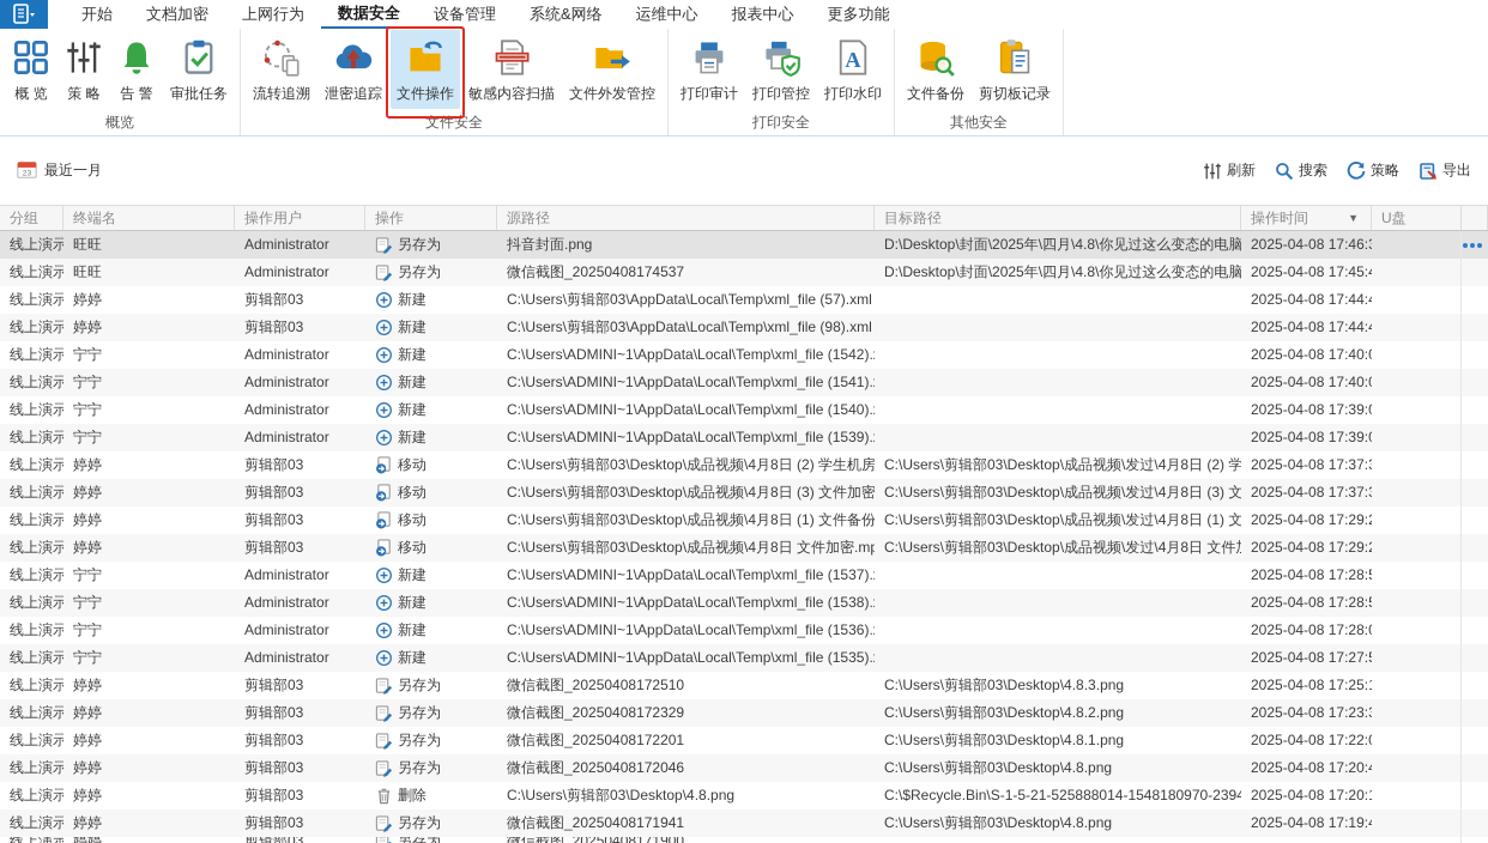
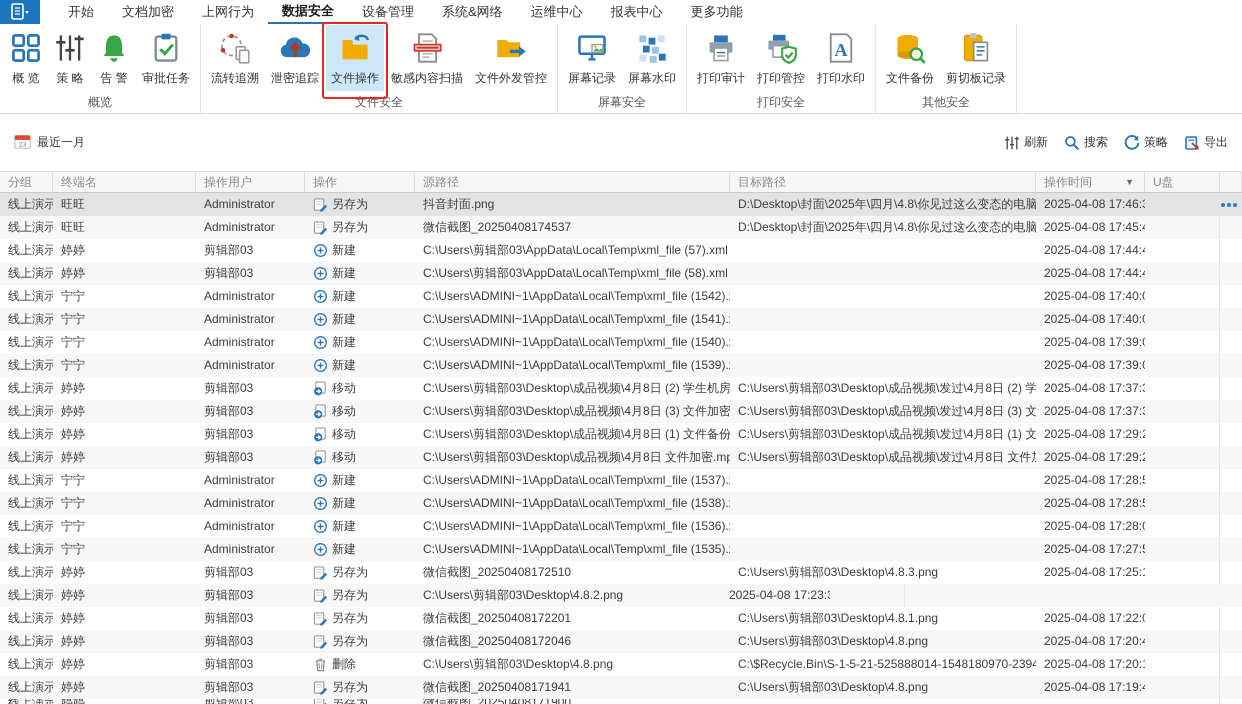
  开始
  文档加密
  上网行为
  数据安全
  设备管理
  系统&网络
  运维中心
  报表中心
  更多功能
  概 览
  策 略
  告 警
  审批任务
  概览
  流转追溯
  泄密追踪
  文件操作
  敏感内容扫描
  文件外发管控
  文件安全
+ 屏幕记录
+ 屏幕水印
+ 屏幕安全
  打印审计
  打印管控
  A
  打印水印
  打印安全
  文件备份
  剪切板记录
  其他安全
  最近一月
  刷新
  搜索
  策略
  导出
  分组
  终端名
  操作用户
  操作
  源路径
  目标路径
  操作时间
  ▼
  U盘
  线上演示
  旺旺
  Administrator
  另存为
  抖音封面.png
  D:\Desktop\封面\2025年\四月\4.8\你见过这么变态的电脑
  2025-04-08 17:46:
  线上演示
  旺旺
  Administrator
  另存为
  微信截图_20250408174537
  D:\Desktop\封面\2025年\四月\4.8\你见过这么变态的电脑
  2025-04-08 17:45:
  线上演示
  婷婷
  剪辑部03
  新建
  C:\Users\剪辑部03\AppData\Local\Temp\xml_file (57).xml
  2025-04-08 17:44:
  线上演示
  婷婷
  剪辑部03
  新建
- C:\Users\剪辑部03\AppData\Local\Temp\xml_file (98).xml
+ C:\Users\剪辑部03\AppData\Local\Temp\xml_file (58).xml
  2025-04-08 17:44:
  线上演示
  宁宁
  Administrator
  新建
  C:\Users\ADMINI~1\AppData\Local\Temp\xml_file (1542).
  2025-04-08 17:40:
  线上演示
  宁宁
  Administrator
  新建
  C:\Users\ADMINI~1\AppData\Local\Temp\xml_file (1541).
  2025-04-08 17:40:
  线上演示
  宁宁
  Administrator
  新建
  C:\Users\ADMINI~1\AppData\Local\Temp\xml_file (1540).
  2025-04-08 17:39:
  线上演示
  宁宁
  Administrator
  新建
  C:\Users\ADMINI~1\AppData\Local\Temp\xml_file (1539).
  2025-04-08 17:39:
  线上演示
  婷婷
  剪辑部03
  移动
  C:\Users\剪辑部03\Desktop\成品视频\4月8日 (2) 学生机房
  C:\Users\剪辑部03\Desktop\成品视频\发过\4月8日 (2) 学
  2025-04-08 17:37:
  线上演示
  婷婷
  剪辑部03
  移动
  C:\Users\剪辑部03\Desktop\成品视频\4月8日 (3) 文件加密
  C:\Users\剪辑部03\Desktop\成品视频\发过\4月8日 (3) 文
  2025-04-08 17:37:
  线上演示
  婷婷
  剪辑部03
  移动
  C:\Users\剪辑部03\Desktop\成品视频\4月8日 (1) 文件备份
  C:\Users\剪辑部03\Desktop\成品视频\发过\4月8日 (1) 文
  2025-04-08 17:29:
  线上演示
  婷婷
  剪辑部03
  移动
  C:\Users\剪辑部03\Desktop\成品视频\4月8日 文件加密.mp
  C:\Users\剪辑部03\Desktop\成品视频\发过\4月8日 文件
  2025-04-08 17:29:
  线上演示
  宁宁
  Administrator
  新建
  C:\Users\ADMINI~1\AppData\Local\Temp\xml_file (1537).
  2025-04-08 17:28:
  线上演示
  宁宁
  Administrator
  新建
  C:\Users\ADMINI~1\AppData\Local\Temp\xml_file (1538).
  2025-04-08 17:28:
  线上演示
  宁宁
  Administrator
  新建
  C:\Users\ADMINI~1\AppData\Local\Temp\xml_file (1536).
  2025-04-08 17:28:
  线上演示
  宁宁
  Administrator
  新建
  C:\Users\ADMINI~1\AppData\Local\Temp\xml_file (1535).
  2025-04-08 17:27:
  线上演示
  婷婷
  剪辑部03
  另存为
  微信截图_20250408172510
  C:\Users\剪辑部03\Desktop\4.8.3.png
  2025-04-08 17:25:
  线上演示
  婷婷
  剪辑部03
  另存为
- 微信截图_20250408172329
  C:\Users\剪辑部03\Desktop\4.8.2.png
  2025-04-08 17:23:
  线上演示
  婷婷
  剪辑部03
  另存为
  微信截图_20250408172201
  C:\Users\剪辑部03\Desktop\4.8.1.png
  2025-04-08 17:22:
  线上演示
  婷婷
  剪辑部03
  另存为
  微信截图_20250408172046
  C:\Users\剪辑部03\Desktop\4.8.png
  2025-04-08 17:20:
  线上演示
  婷婷
  剪辑部03
  删除
  C:\Users\剪辑部03\Desktop\4.8.png
  C:\$Recycle.Bin\S-1-5-21-525888014-1548180970-2394
  2025-04-08 17:20:
  线上演示
  婷婷
  剪辑部03
  另存为
  微信截图_20250408171941
  C:\Users\剪辑部03\Desktop\4.8.png
  2025-04-08 17:19:
  线上演示
  婷婷
  剪辑部03
  另存为
  微信截图_20250408171900
